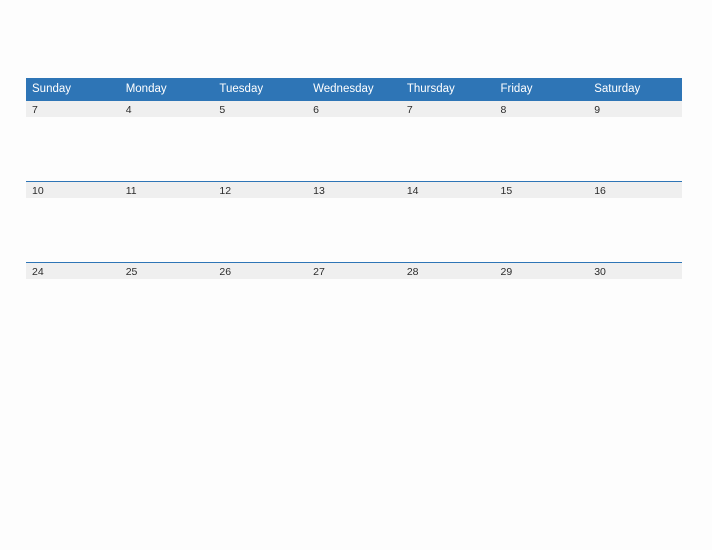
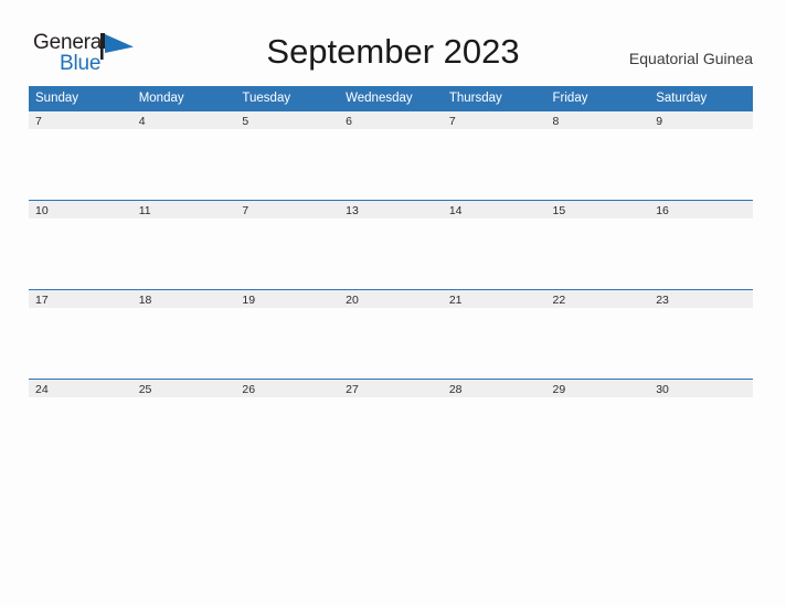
+ General
+ Blue
+ September 2023
+ Equatorial Guinea
  Sunday	Monday	Tuesday	Wednesday	Thursday	Friday	Saturday
  7	4	5	6	7	8	9
- 10	11	12	13	14	15	16
+ 10	11	7	13	14	15	16
+ 17	18	19	20	21	22	23
  24	25	26	27	28	29	30
